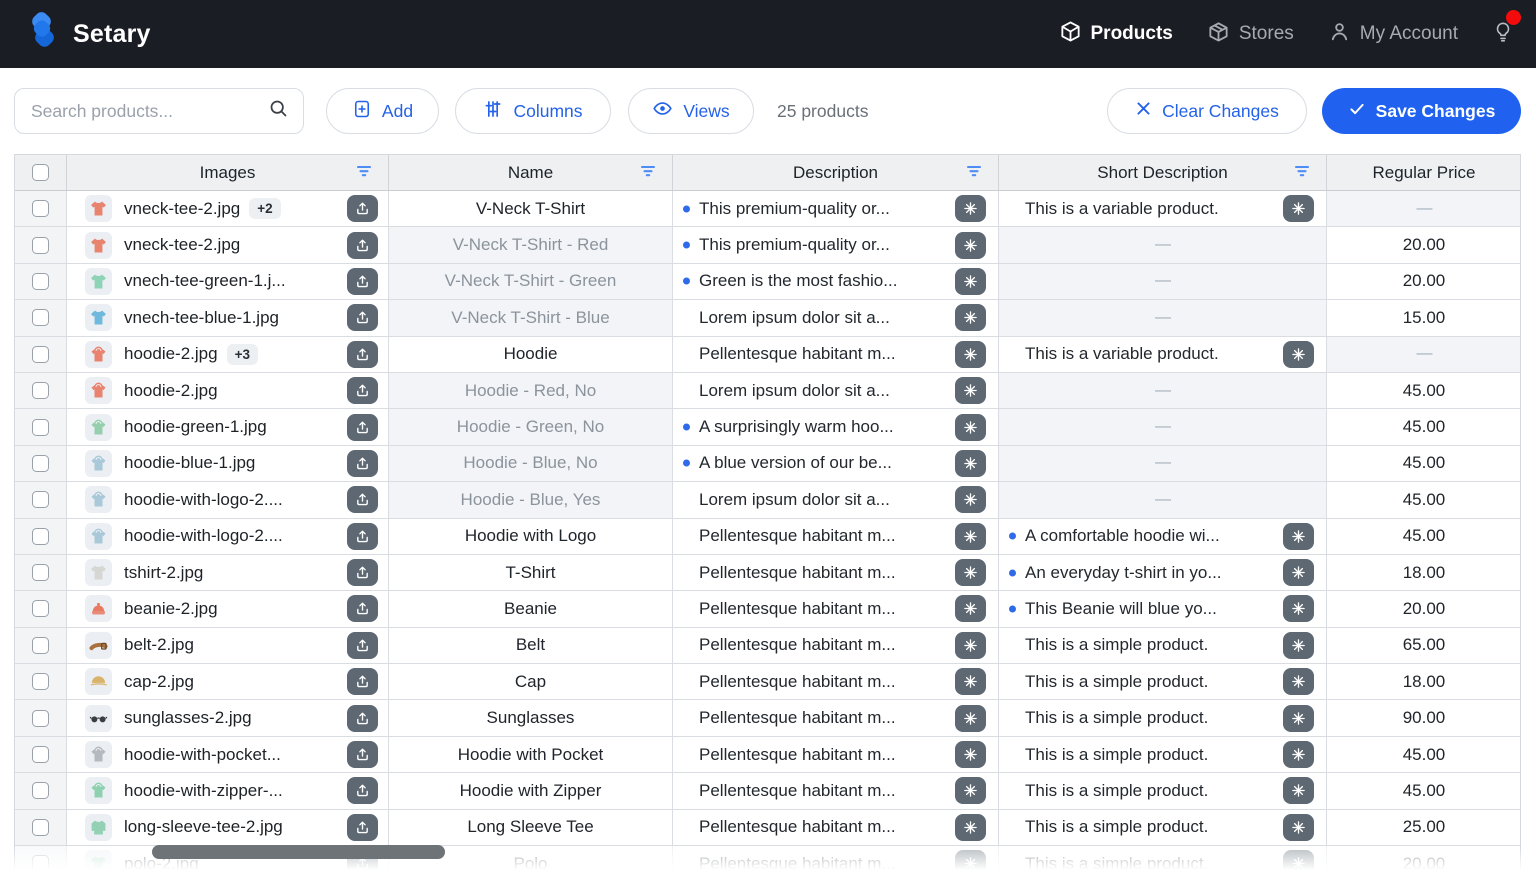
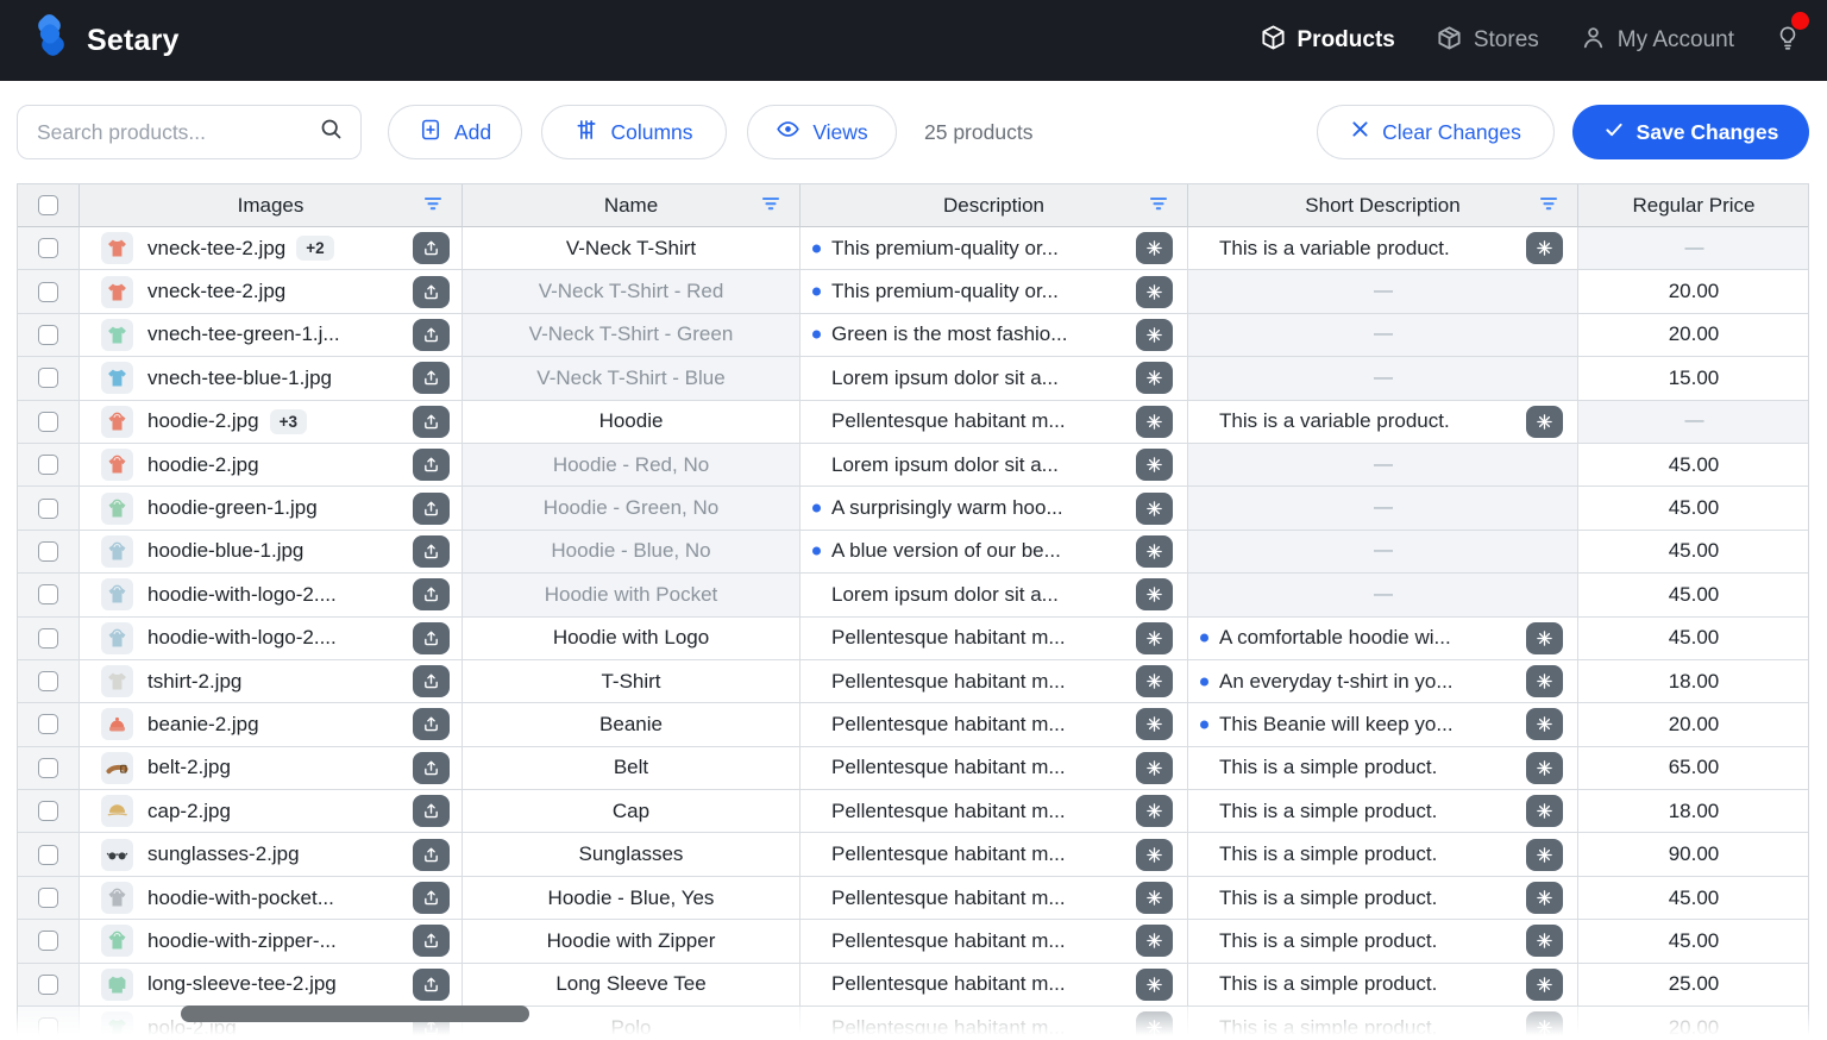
  Setary
  Products
  Stores
  My Account
  Search products...
  Add
  Columns
  Views
  25 products
  Clear Changes
  Save Changes
  Images
  Name
  Description
  Short Description
  Regular Price
  vneck-tee-2.jpg
  +2
  V-Neck T-Shirt
  This premium-quality or...
  This is a variable product.
  —
  vneck-tee-2.jpg
  V-Neck T-Shirt - Red
  This premium-quality or...
  —
  20.00
  vnech-tee-green-1.j...
  V-Neck T-Shirt - Green
  Green is the most fashio...
  —
  20.00
  vnech-tee-blue-1.jpg
  V-Neck T-Shirt - Blue
  Lorem ipsum dolor sit a...
  —
  15.00
  hoodie-2.jpg
  +3
  Hoodie
  Pellentesque habitant m...
  This is a variable product.
  —
  hoodie-2.jpg
  Hoodie - Red, No
  Lorem ipsum dolor sit a...
  —
  45.00
  hoodie-green-1.jpg
  Hoodie - Green, No
  A surprisingly warm hoo...
  —
  45.00
  hoodie-blue-1.jpg
  Hoodie - Blue, No
  A blue version of our be...
  —
  45.00
  hoodie-with-logo-2....
- Hoodie - Blue, Yes
+ Hoodie with Pocket
  Lorem ipsum dolor sit a...
  —
  45.00
  hoodie-with-logo-2....
  Hoodie with Logo
  Pellentesque habitant m...
  A comfortable hoodie wi...
  45.00
  tshirt-2.jpg
  T-Shirt
  Pellentesque habitant m...
  An everyday t-shirt in yo...
  18.00
  beanie-2.jpg
  Beanie
  Pellentesque habitant m...
- This Beanie will blue yo...
+ This Beanie will keep yo...
  20.00
  belt-2.jpg
  Belt
  Pellentesque habitant m...
  This is a simple product.
  65.00
  cap-2.jpg
  Cap
  Pellentesque habitant m...
  This is a simple product.
  18.00
  sunglasses-2.jpg
  Sunglasses
  Pellentesque habitant m...
  This is a simple product.
  90.00
  hoodie-with-pocket...
- Hoodie with Pocket
+ Hoodie - Blue, Yes
  Pellentesque habitant m...
  This is a simple product.
  45.00
  hoodie-with-zipper-...
  Hoodie with Zipper
  Pellentesque habitant m...
  This is a simple product.
  45.00
  long-sleeve-tee-2.jpg
  Long Sleeve Tee
  Pellentesque habitant m...
  This is a simple product.
  25.00
